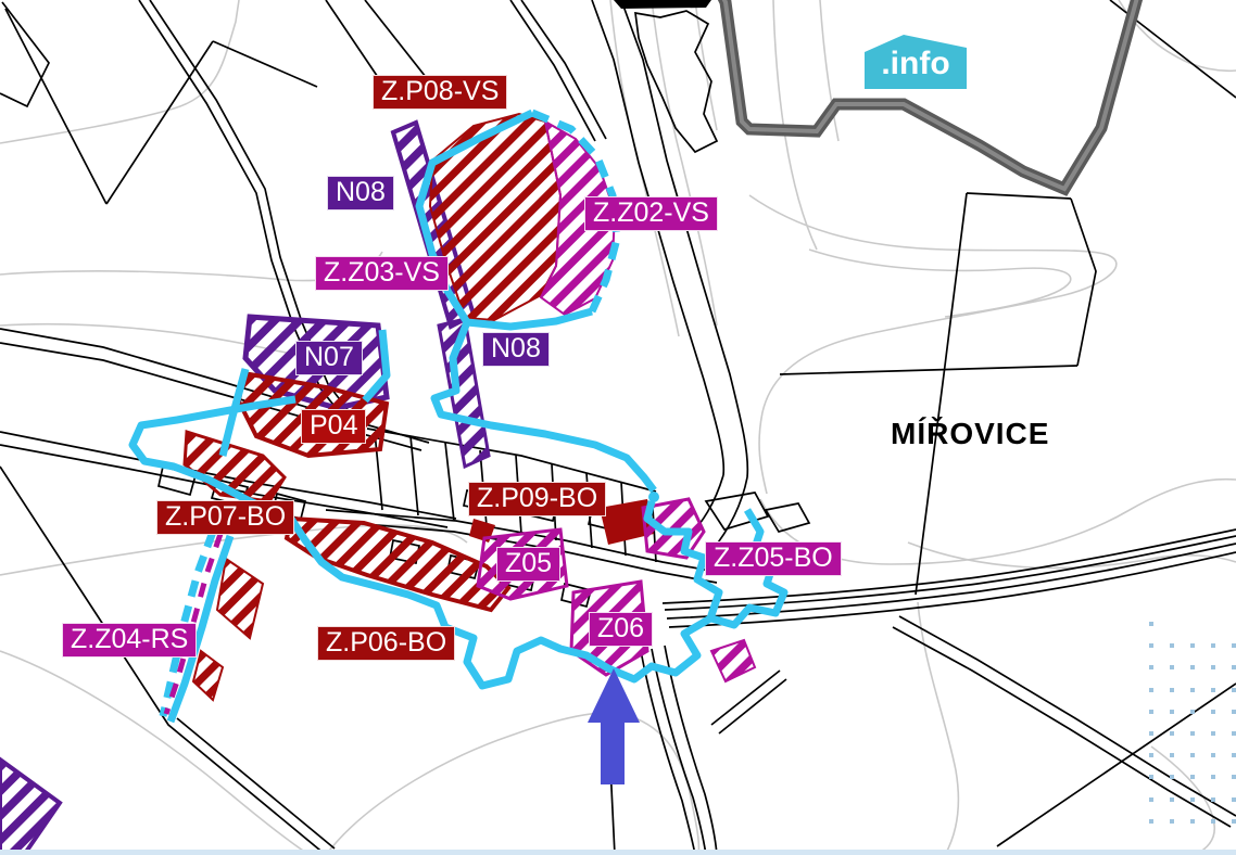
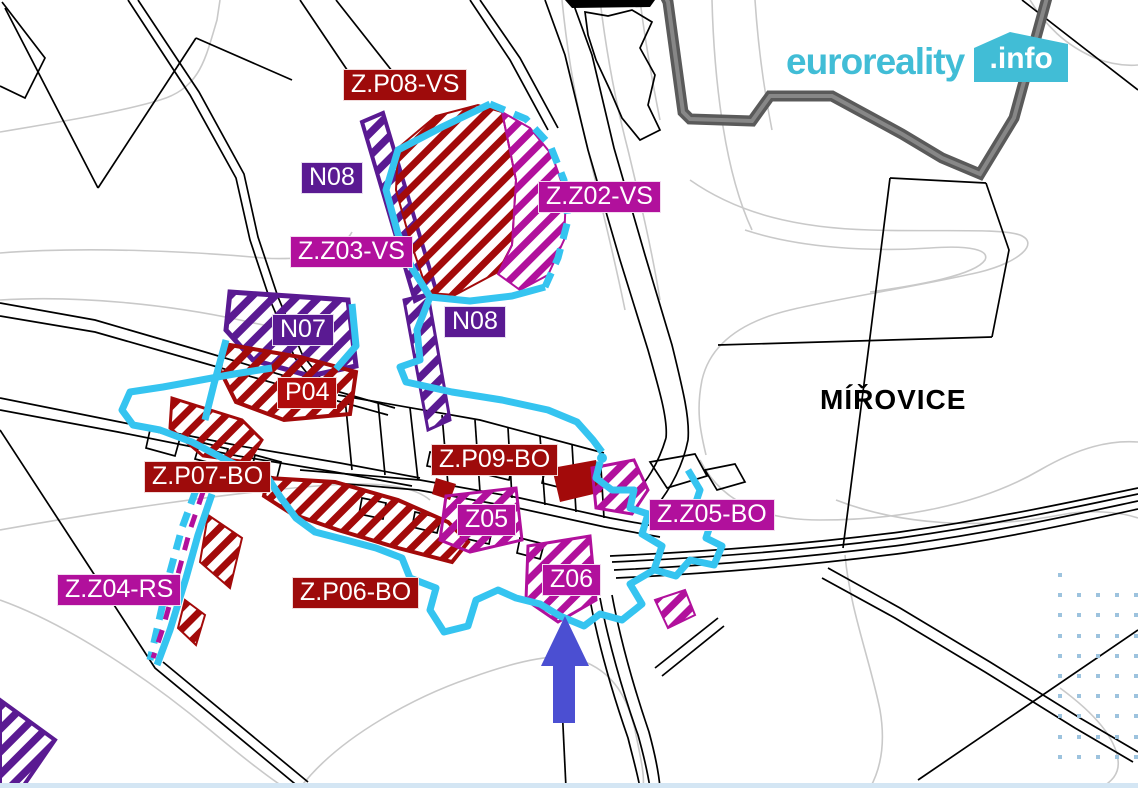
  Z.P08-VS
  N08
  Z.Z02-VS
  Z.Z03-VS
  N07
  N08
  P04
  Z.P09-BO
  Z.P07-BO
  Z05
  Z.Z05-BO
  Z06
  Z.Z04-RS
  Z.P06-BO
  MÍŘOVICE
+ euroreality
  .info
